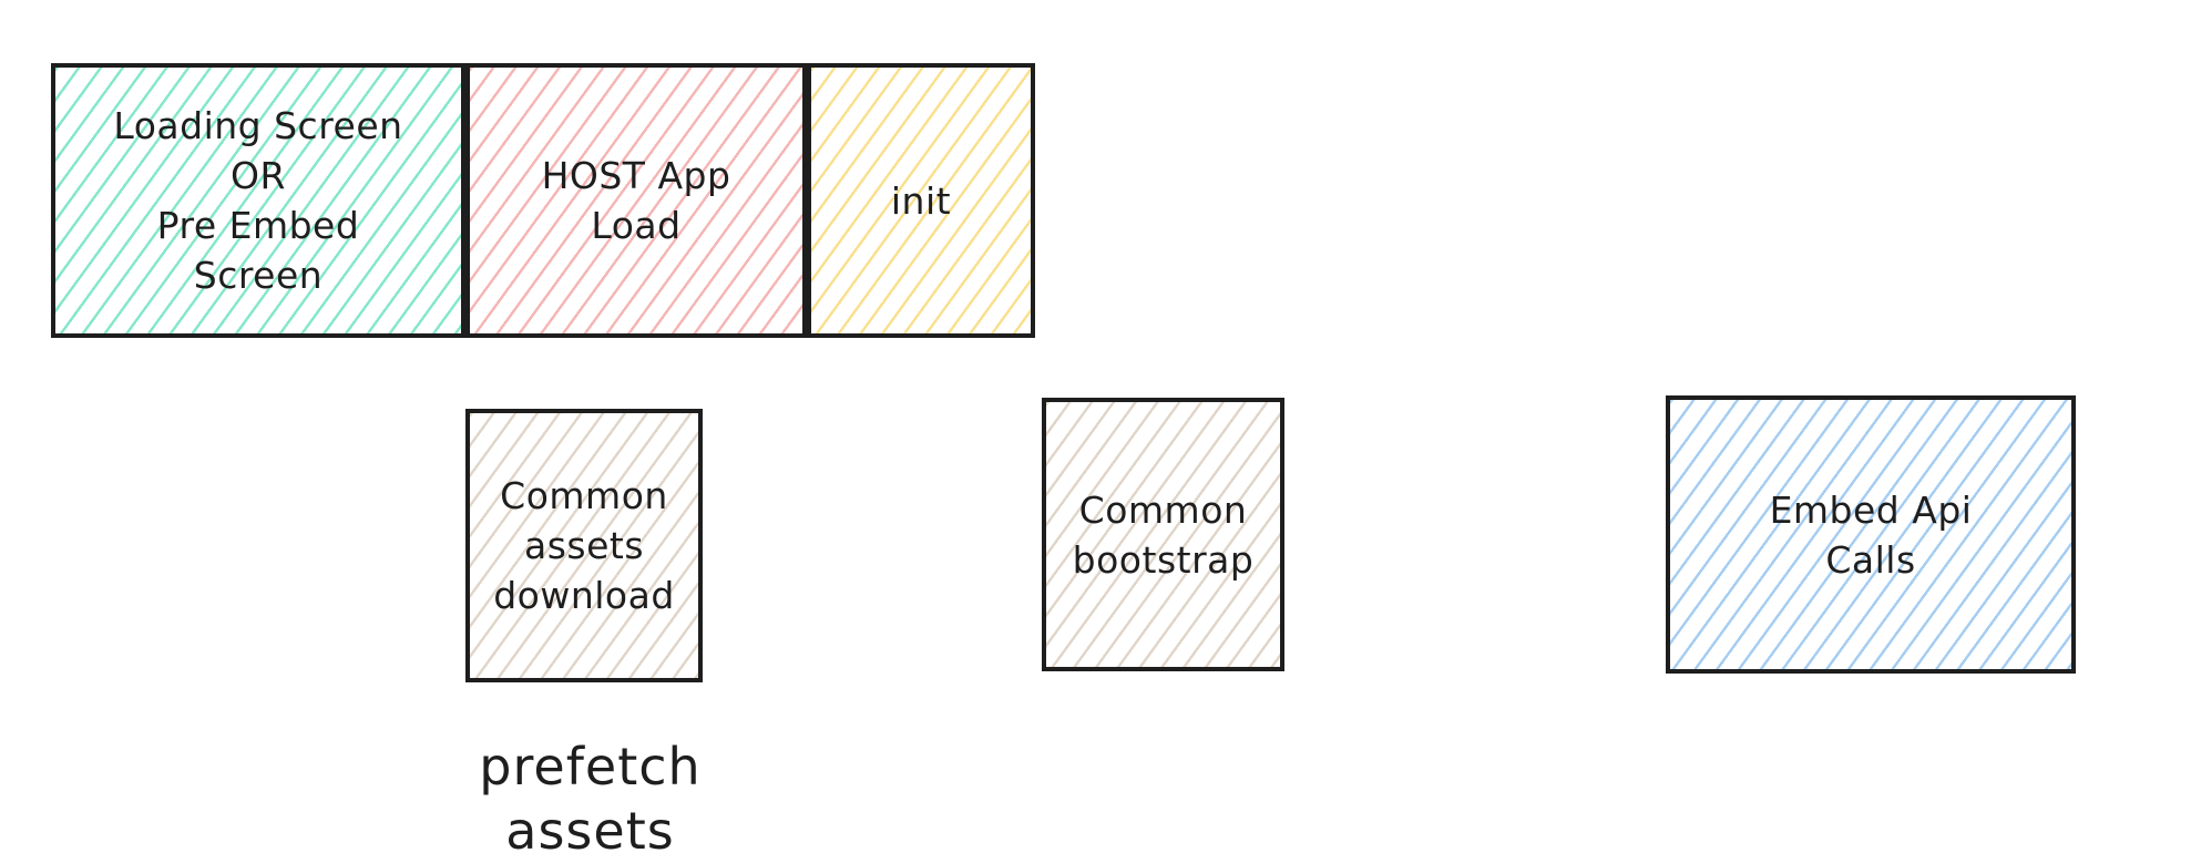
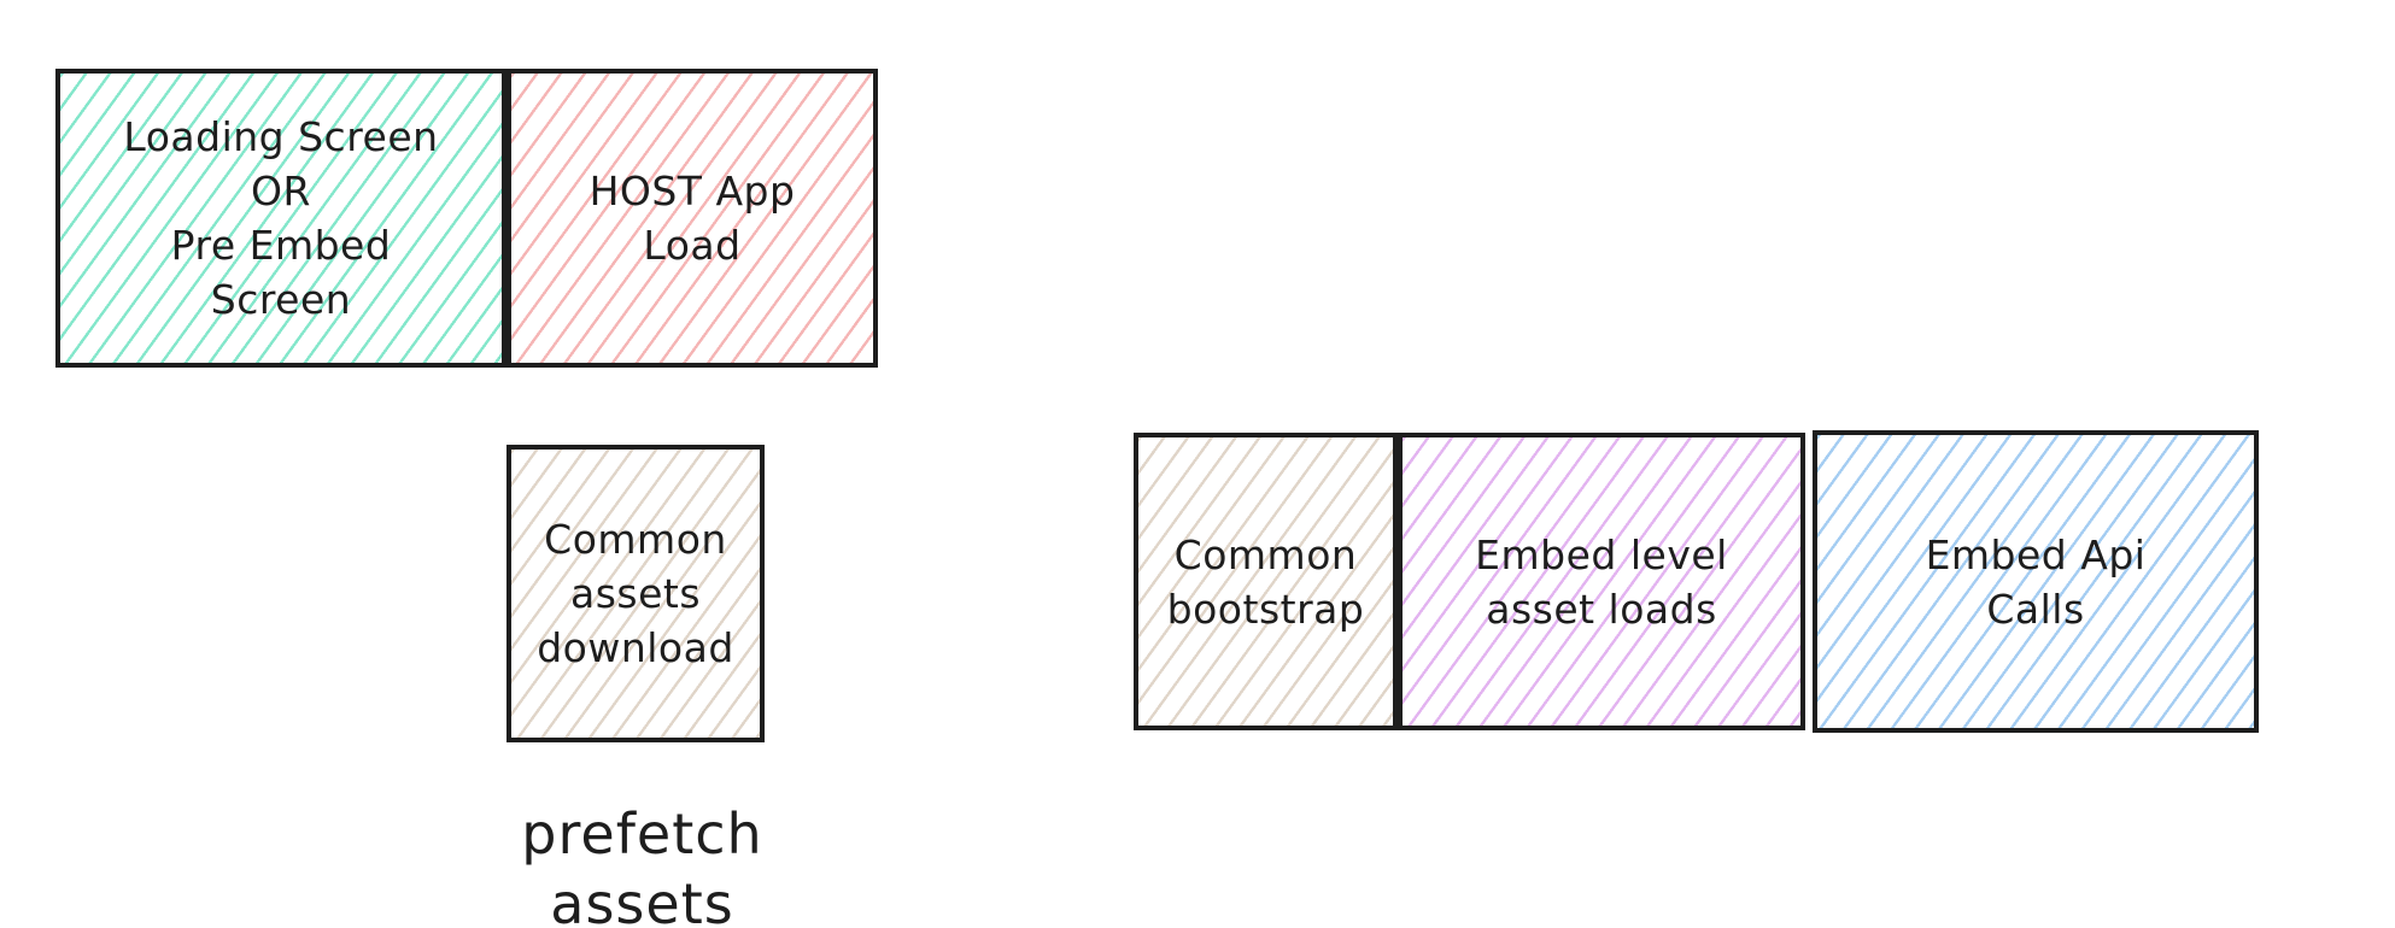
  Loading Screen
  OR
  Pre Embed
  Screen
  HOST App
  Load
- init
  Common
  assets
  download
  Common
  bootstrap
+ Embed level
+ asset loads
  Embed Api
  Calls
  prefetch assets
